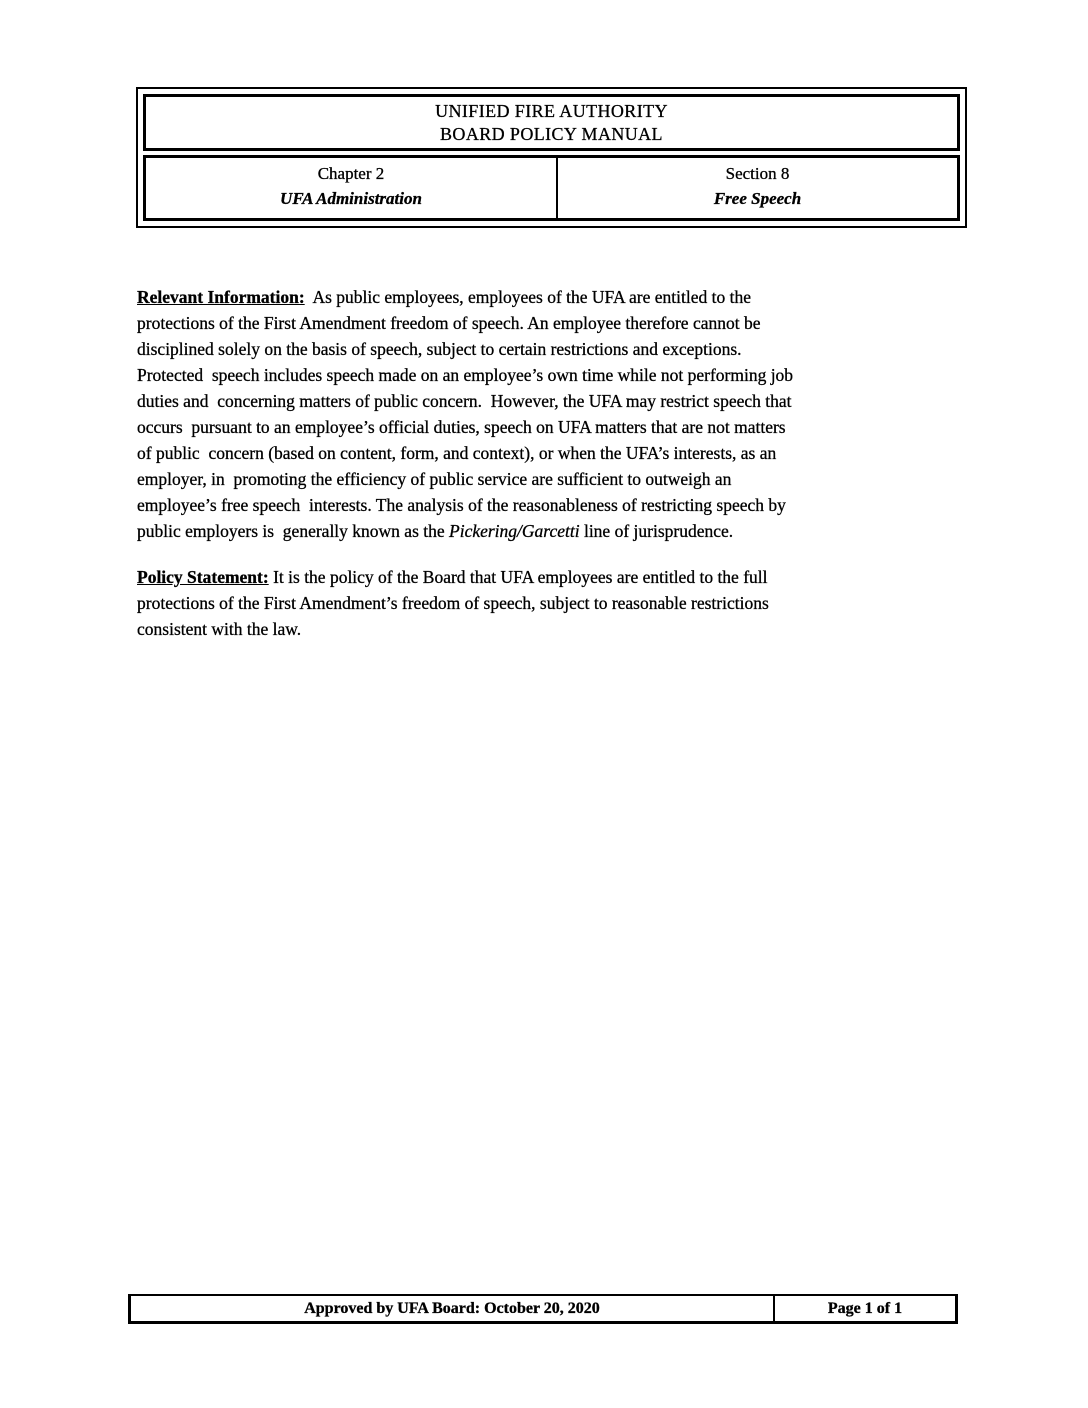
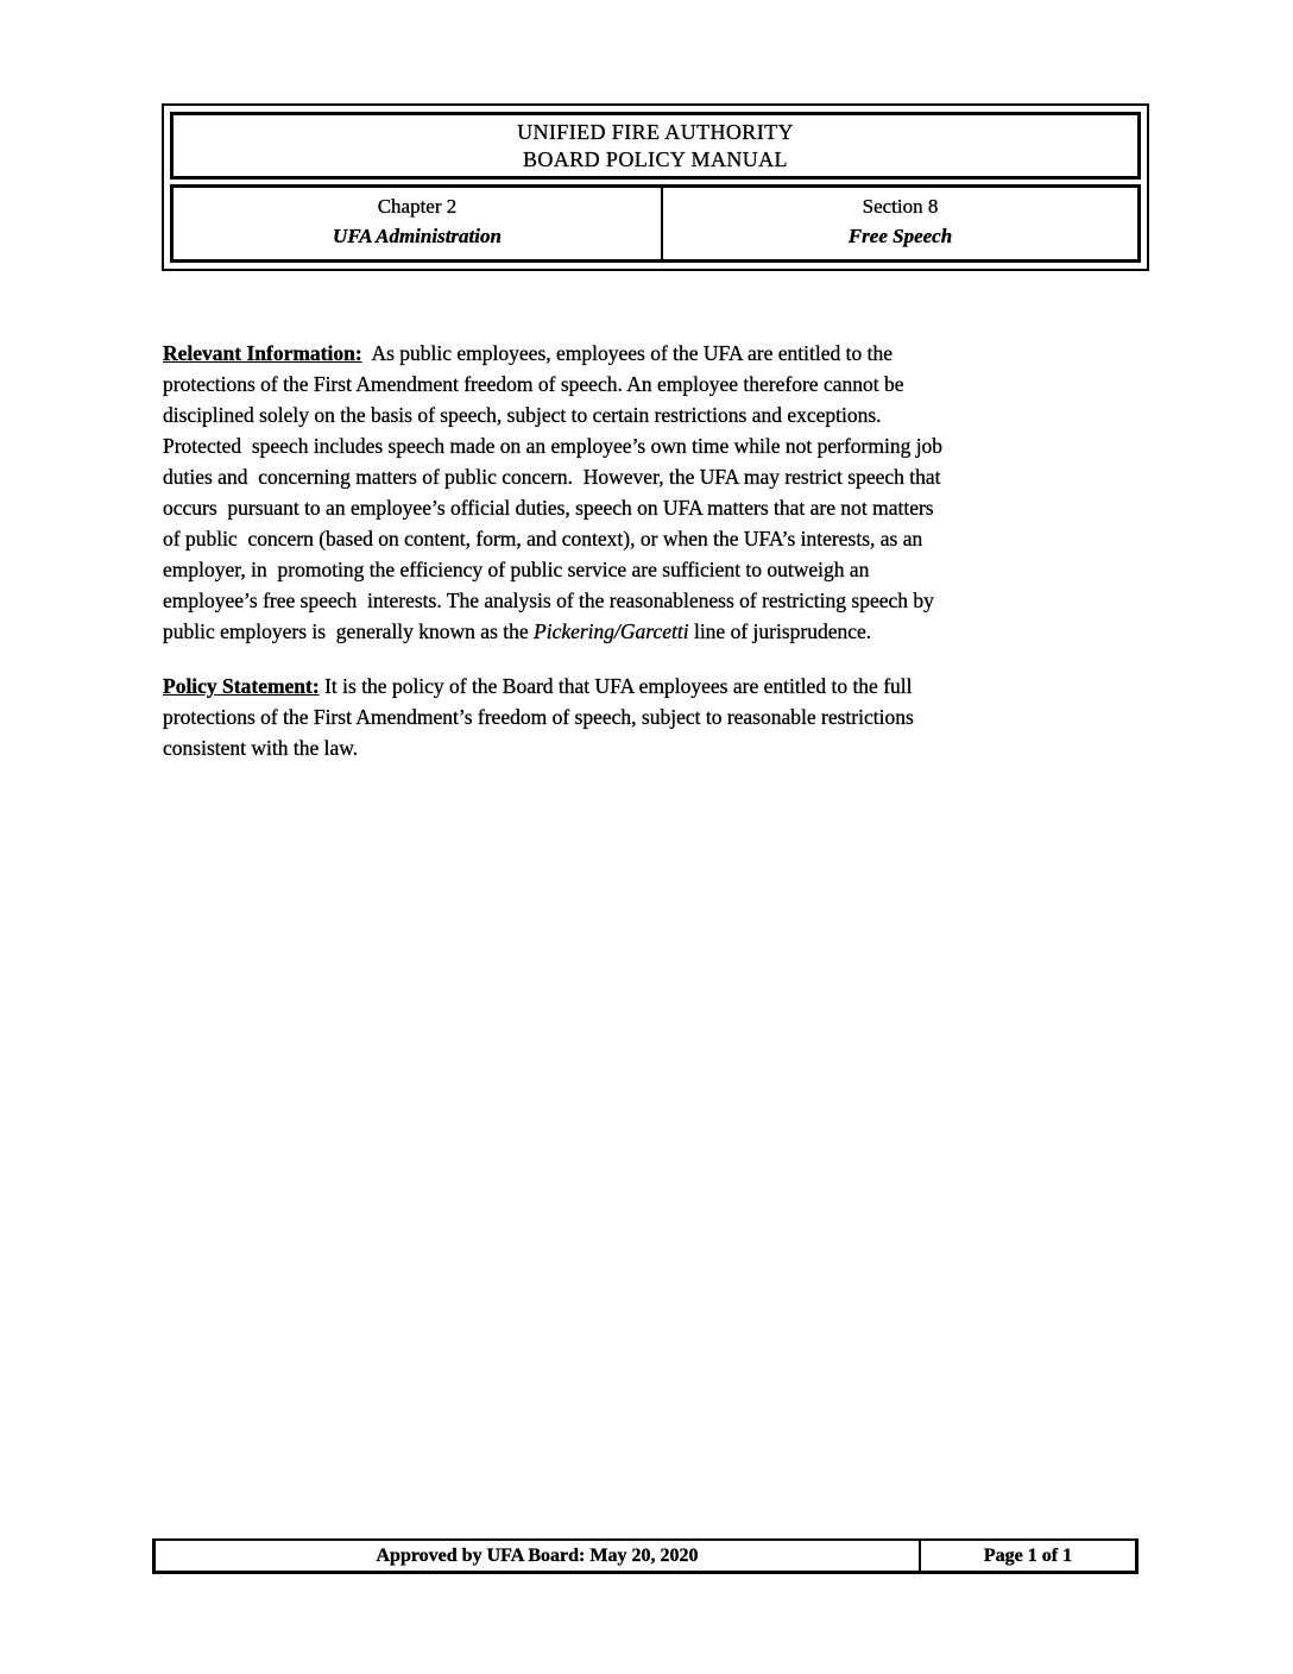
  UNIFIED FIRE AUTHORITY
  BOARD POLICY MANUAL
  Chapter 2
  UFA Administration
  Section 8
  Free Speech
  Relevant Information: As public employees, employees of the UFA are entitled to the
  protections of the First Amendment freedom of speech. An employee therefore cannot be
  disciplined solely on the basis of speech, subject to certain restrictions and exceptions.
  Protected speech includes speech made on an employee’s own time while not performing job
  duties and concerning matters of public concern. However, the UFA may restrict speech that
  occurs pursuant to an employee’s official duties, speech on UFA matters that are not matters
  of public concern (based on content, form, and context), or when the UFA’s interests, as an
  employer, in promoting the efficiency of public service are sufficient to outweigh an
  employee’s free speech interests. The analysis of the reasonableness of restricting speech by
  public employers is generally known as the Pickering/Garcetti line of jurisprudence.
  Policy Statement: It is the policy of the Board that UFA employees are entitled to the full
  protections of the First Amendment’s freedom of speech, subject to reasonable restrictions
  consistent with the law.
- Approved by UFA Board: October 20, 2020
+ Approved by UFA Board: May 20, 2020
  Page 1 of 1
